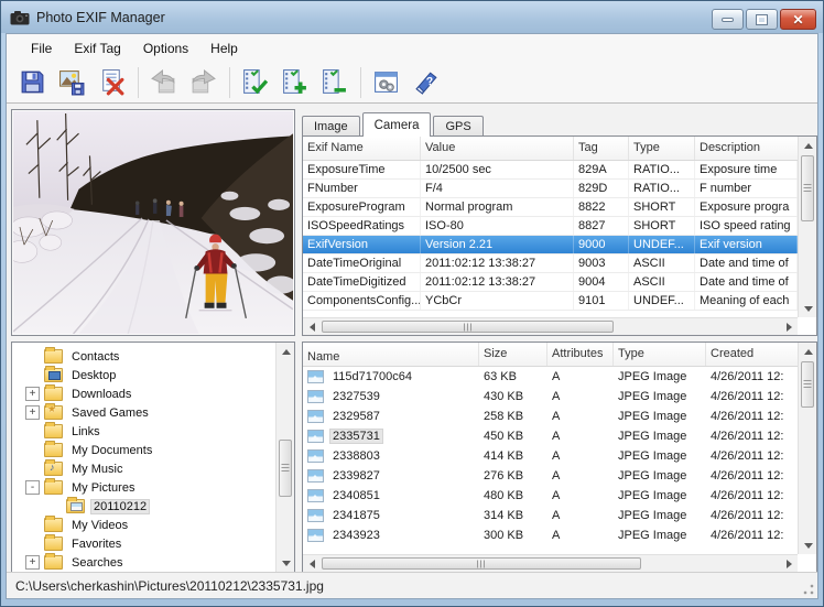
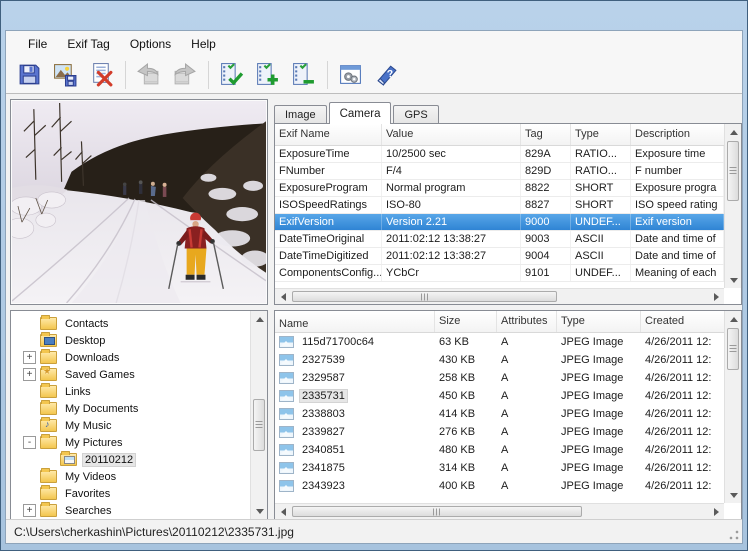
- Photo EXIF Manager
- ✕
  File
  Exif Tag
  Options
  Help
  Image
  Camera
  GPS
  Exif Name
  Value
  Tag
  Type
  Description
  ExposureTime
  10/2500 sec
  829A
  RATIO...
  Exposure time
  FNumber
  F/4
  829D
  RATIO...
  F number
  ExposureProgram
  Normal program
  8822
  SHORT
  Exposure progra
  ISOSpeedRatings
  ISO-80
  8827
  SHORT
  ISO speed rating
  ExifVersion
  Version 2.21
  9000
  UNDEF...
  Exif version
  DateTimeOriginal
  2011:02:12 13:38:27
  9003
  ASCII
  Date and time of
  DateTimeDigitized
  2011:02:12 13:38:27
  9004
  ASCII
  Date and time of
  ComponentsConfig...
  YCbCr
  9101
  UNDEF...
  Meaning of each
  Contacts
  Desktop
  +
  Downloads
  +
  Saved Games
  Links
  My Documents
  My Music
  -
  My Pictures
  20110212
  My Videos
  Favorites
  +
  Searches
  Name
  Size
  Attributes
  Type
  Created
  115d71700c64
  63 KB
  A
  JPEG Image
  4/26/2011 12:
  2327539
  430 KB
  A
  JPEG Image
  4/26/2011 12:
  2329587
  258 KB
  A
  JPEG Image
  4/26/2011 12:
  2335731
  450 KB
  A
  JPEG Image
  4/26/2011 12:
  2338803
  414 KB
  A
  JPEG Image
  4/26/2011 12:
  2339827
  276 KB
  A
  JPEG Image
  4/26/2011 12:
  2340851
  480 KB
  A
  JPEG Image
  4/26/2011 12:
  2341875
  314 KB
  A
  JPEG Image
  4/26/2011 12:
  2343923
- 300 KB
+ 400 KB
  A
  JPEG Image
  4/26/2011 12:
  C:\Users\cherkashin\Pictures\20110212\2335731.jpg
